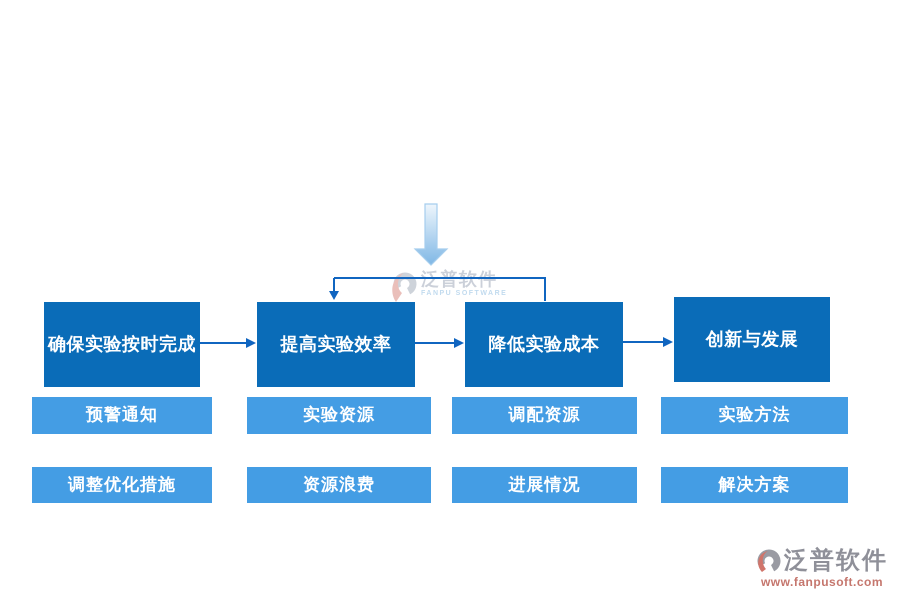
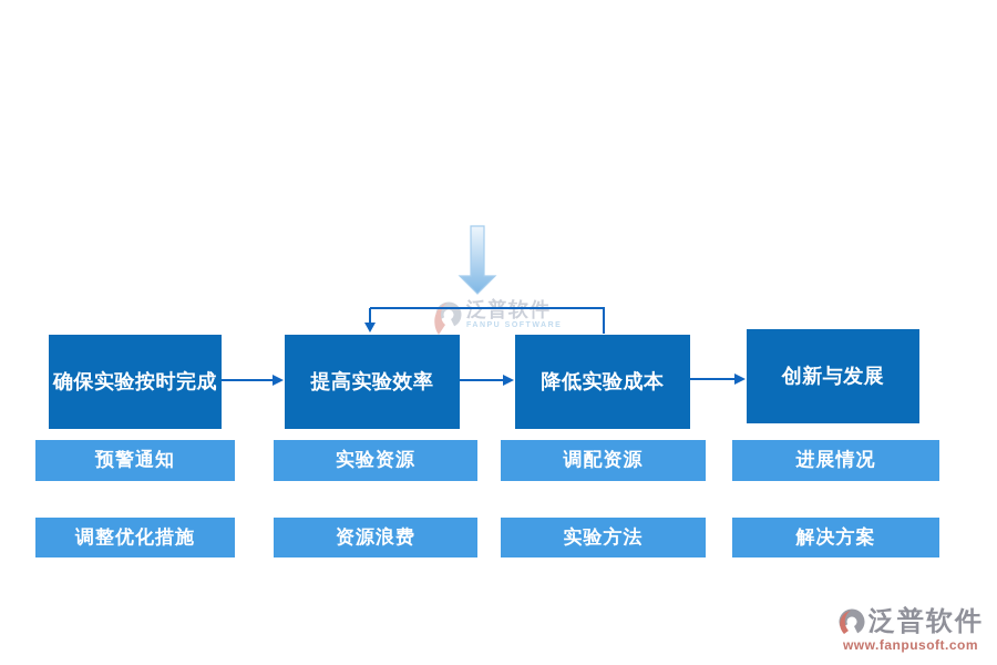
  确保实验按时完成
  提高实验效率
  降低实验成本
  创新与发展
  预警通知
  实验资源
  调配资源
- 实验方法
+ 进展情况
  调整优化措施
  资源浪费
- 进展情况
+ 实验方法
  解决方案
  泛普软件
  www.fanpusoft.com
